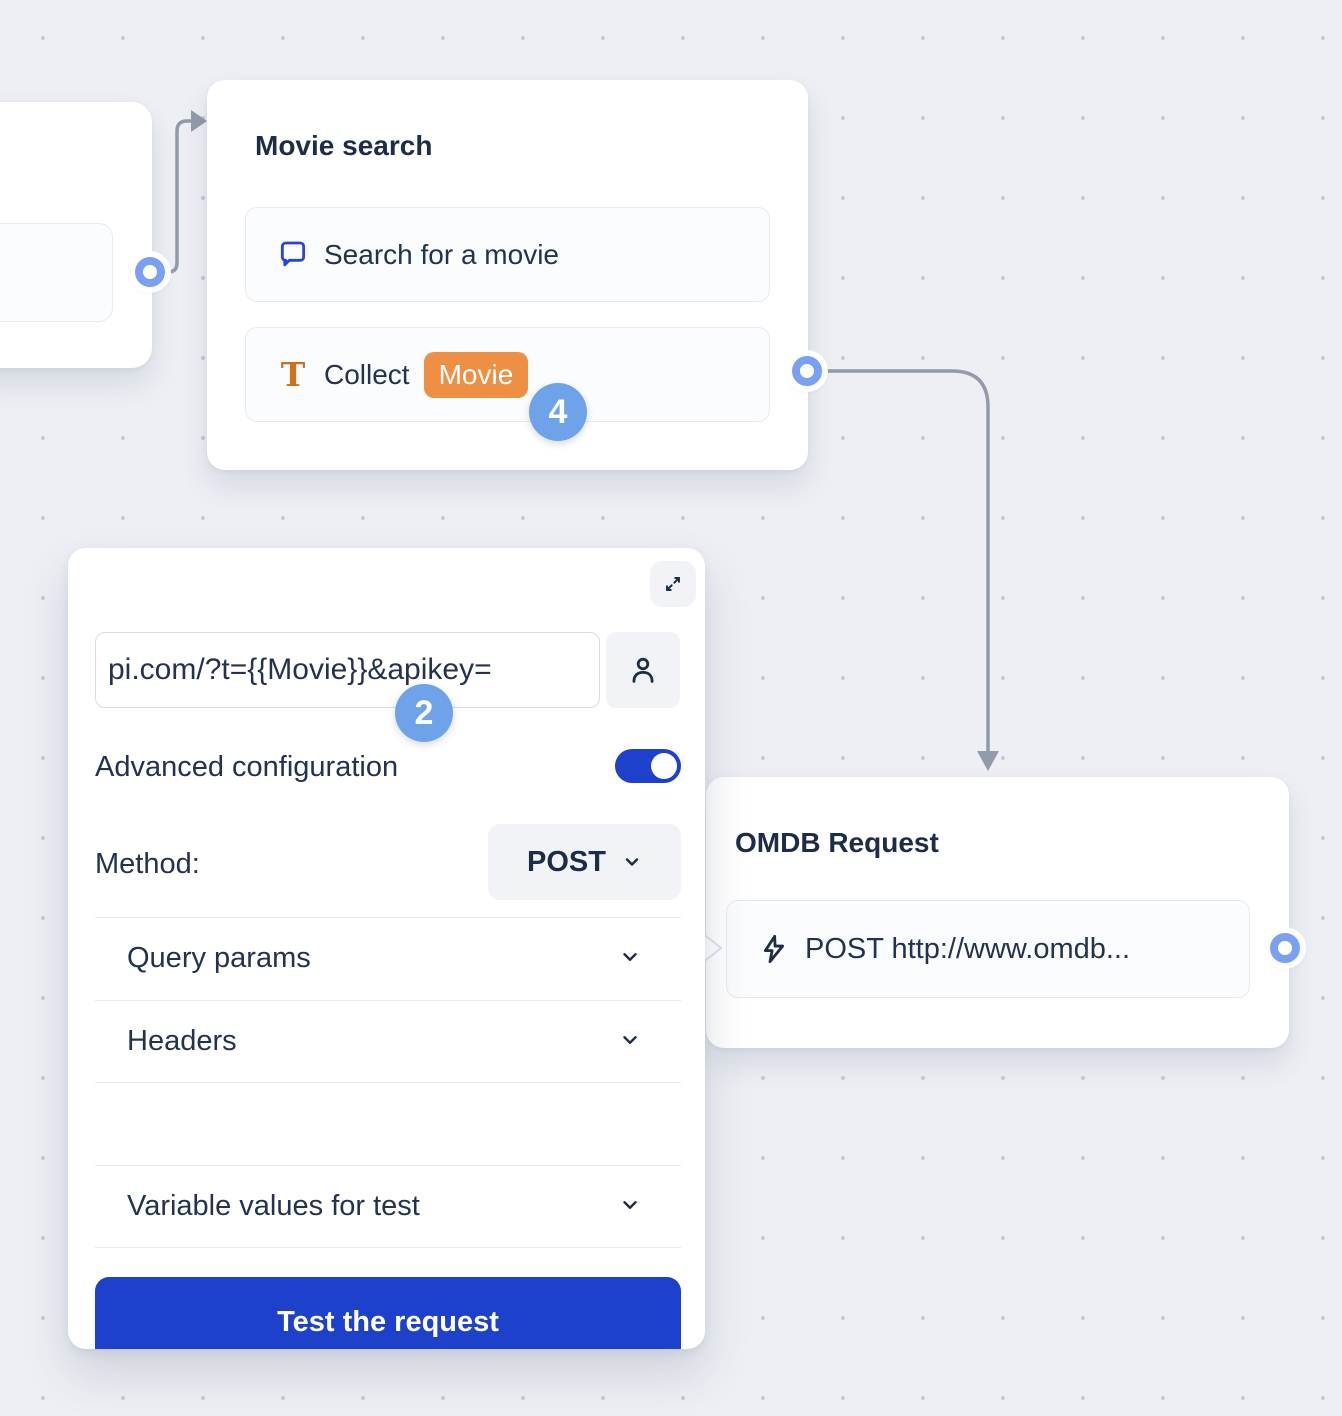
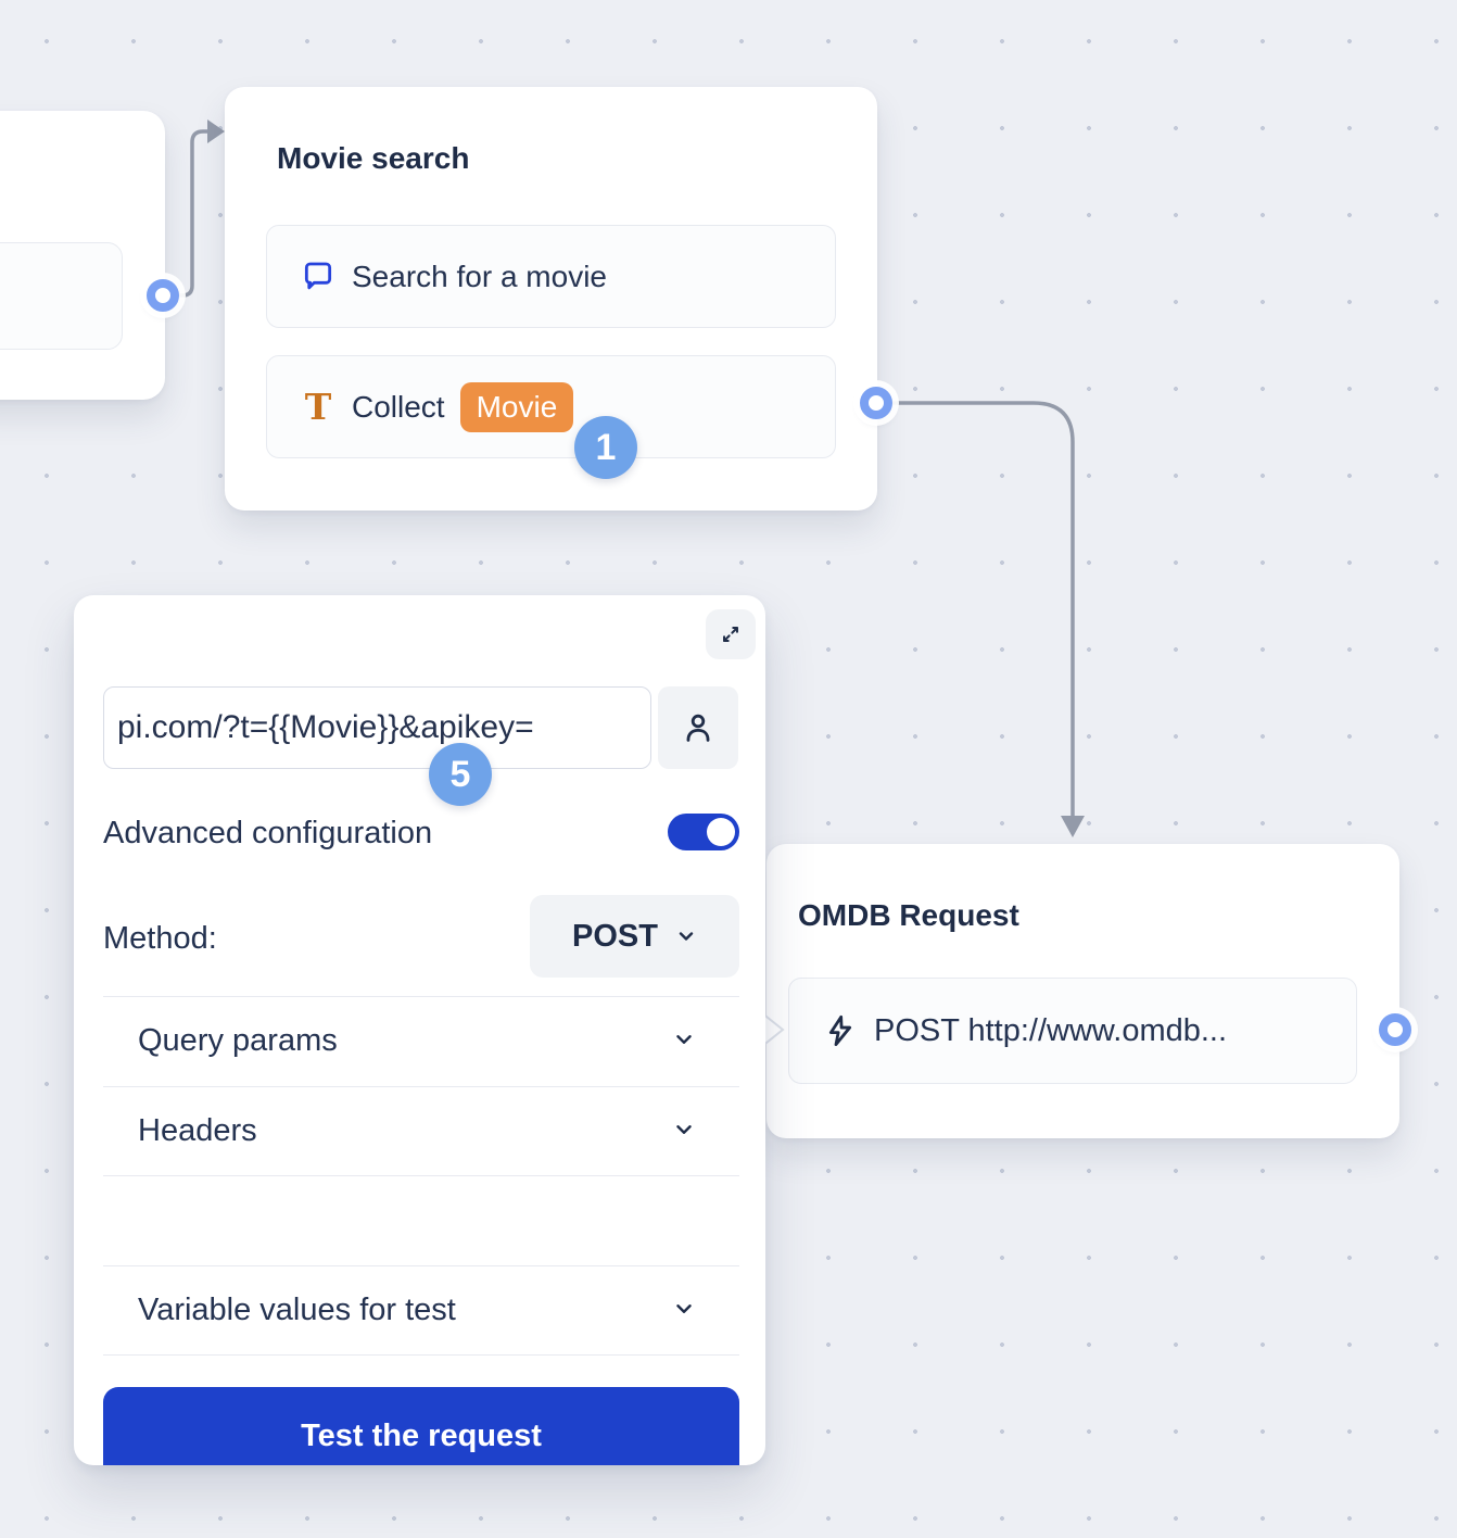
  Movie search
  Search for a movie
  T
  Collect
  Movie
  OMDB Request
  POST http://www.omdb...
  pi.com/?t={{Movie}}&apikey=
  Advanced configuration
  Method:
  POST
  Query params
  Headers
  Variable values for test
  Test the request
- 4
+ 1
- 2
+ 5
